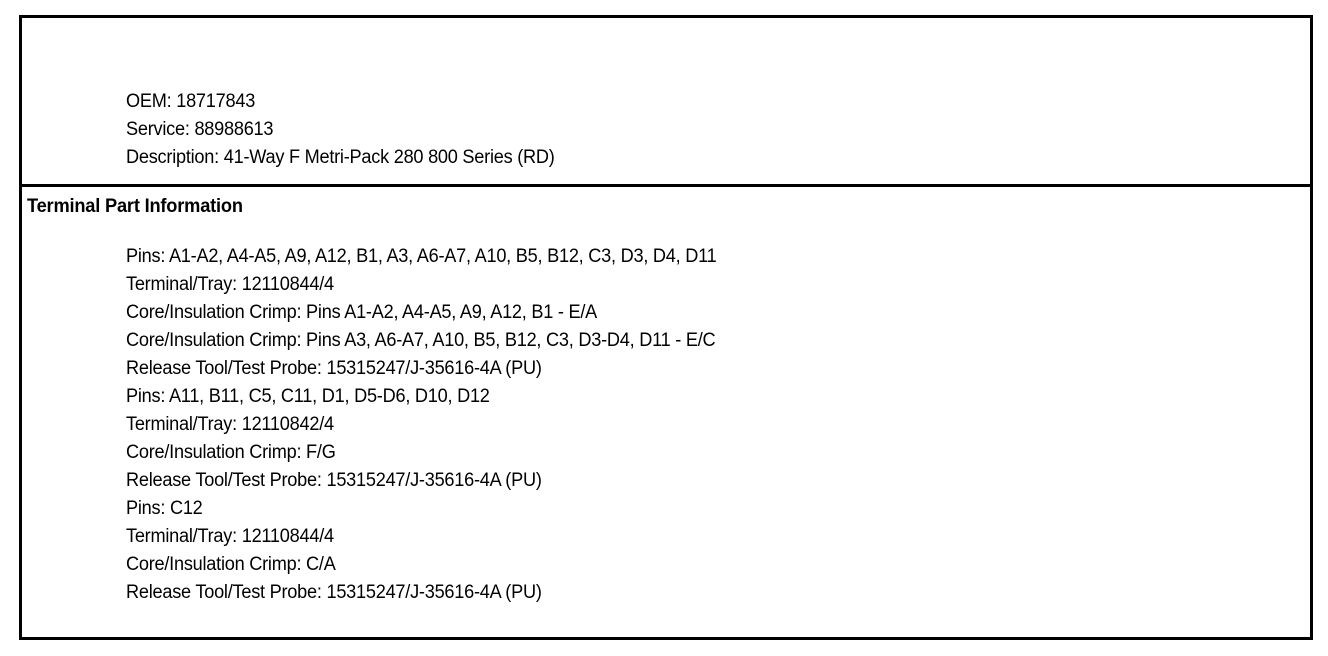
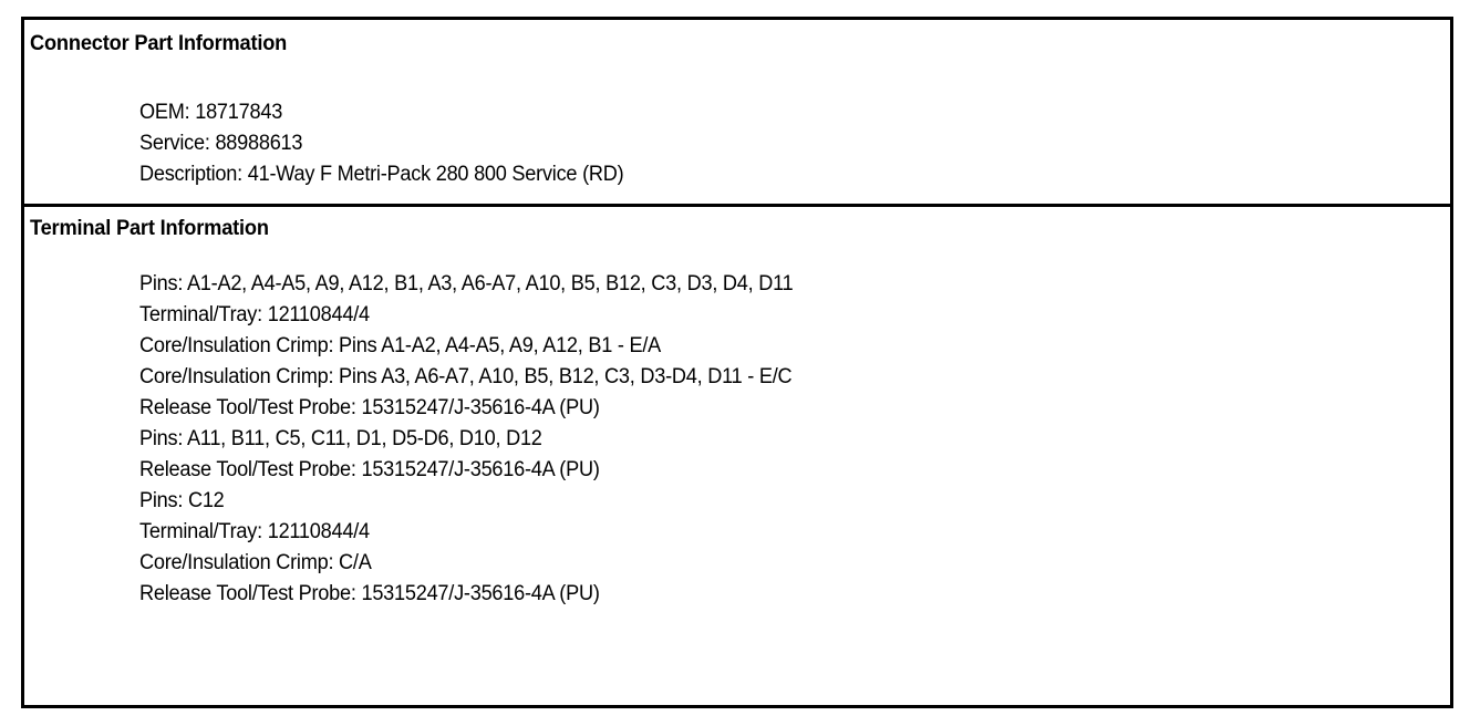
+ Connector Part Information
  OEM: 18717843
  Service: 88988613
- Description: 41-Way F Metri-Pack 280 800 Series (RD)
+ Description: 41-Way F Metri-Pack 280 800 Service (RD)
  Terminal Part Information
  Pins: A1-A2, A4-A5, A9, A12, B1, A3, A6-A7, A10, B5, B12, C3, D3, D4, D11
  Terminal/Tray: 12110844/4
  Core/Insulation Crimp: Pins A1-A2, A4-A5, A9, A12, B1 - E/A
  Core/Insulation Crimp: Pins A3, A6-A7, A10, B5, B12, C3, D3-D4, D11 - E/C
  Release Tool/Test Probe: 15315247/J-35616-4A (PU)
  Pins: A11, B11, C5, C11, D1, D5-D6, D10, D12
- Terminal/Tray: 12110842/4
- Core/Insulation Crimp: F/G
  Release Tool/Test Probe: 15315247/J-35616-4A (PU)
  Pins: C12
  Terminal/Tray: 12110844/4
  Core/Insulation Crimp: C/A
  Release Tool/Test Probe: 15315247/J-35616-4A (PU)
